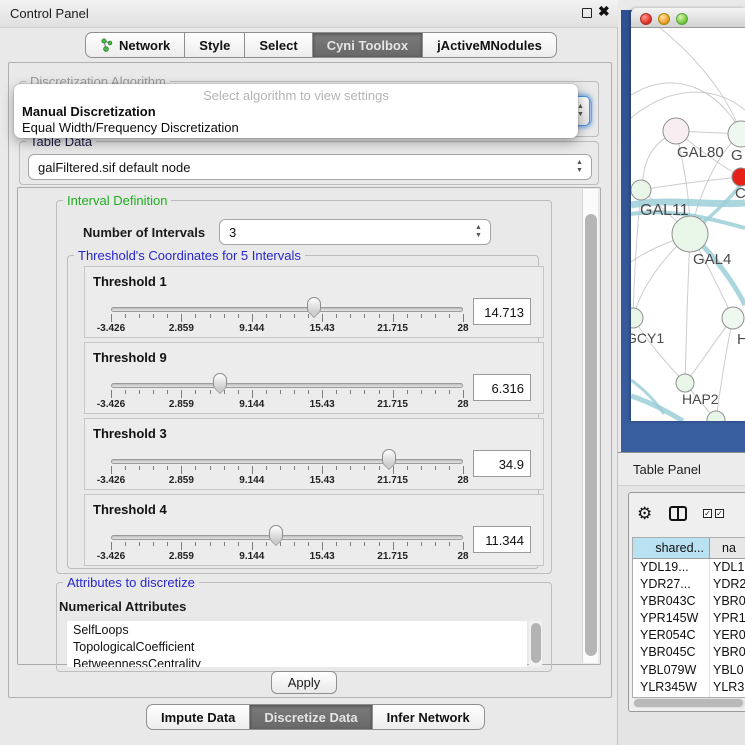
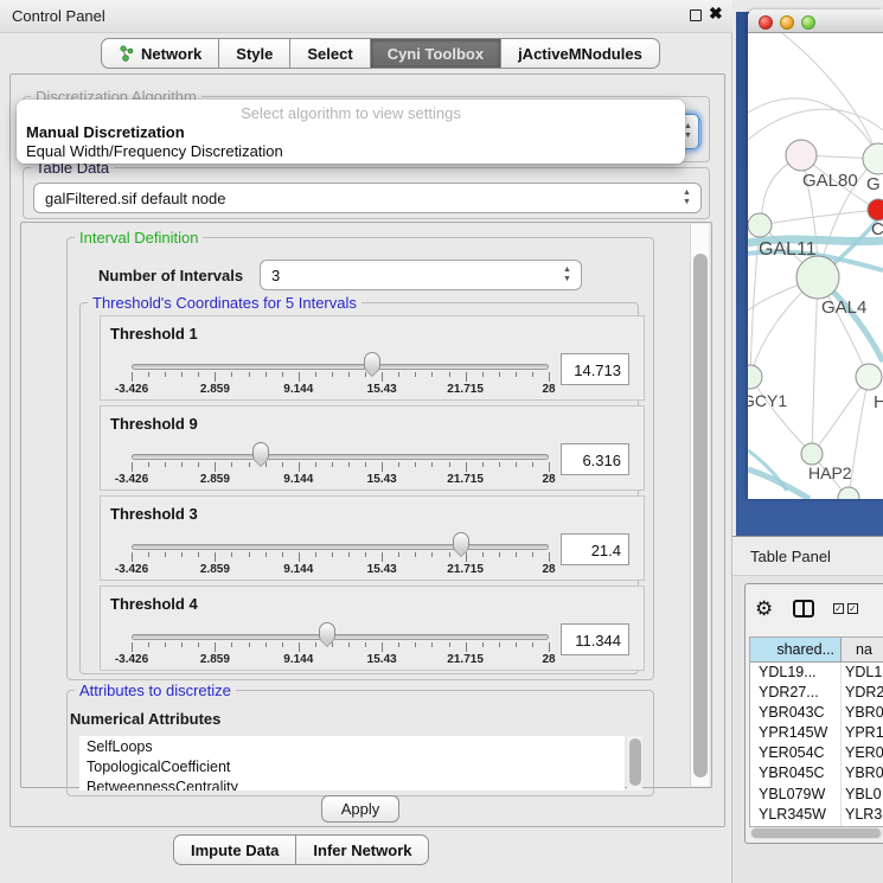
  Control Panel
  ✖
  Network
  Style
  Select
  Cyni Toolbox
  jActiveMNodules
  Discretization Algorithm
  Table Data
  galFiltered.sif default node
  Interval Definition
  Number of Intervals
  3
  Threshold's Coordinates for 5 Intervals
  Threshold 1
  -3.426
  2.859
  9.144
  15.43
  21.715
  28
  14.713
  Threshold 9
  -3.426
  2.859
  9.144
  15.43
  21.715
  28
  6.316
  Threshold 3
  -3.426
  2.859
  9.144
  15.43
  21.715
  28
- 34.9
+ 21.4
  Threshold 4
  -3.426
  2.859
  9.144
  15.43
  21.715
  28
  11.344
  Attributes to discretize
  Numerical Attributes
  SelfLoops
  TopologicalCoefficient
  BetweennessCentrality
  Apply
  Impute Data
- Discretize Data
  Infer Network
  Select algorithm to view settings
  Manual Discretization
  Equal Width/Frequency Discretization
  GAL80
  G
  C
  GAL11
  GAL4
  GCY1
  H
  HAP2
  Table Panel
  ⚙
  ✓
  ✓
  shared...
  na
  YDL19...
  YDL1
  YDR27...
  YDR2
  YBR043C
  YBR0
  YPR145W
  YPR1
  YER054C
  YER0
  YBR045C
  YBR0
  YBL079W
  YBL0
  YLR345W
  YLR3
